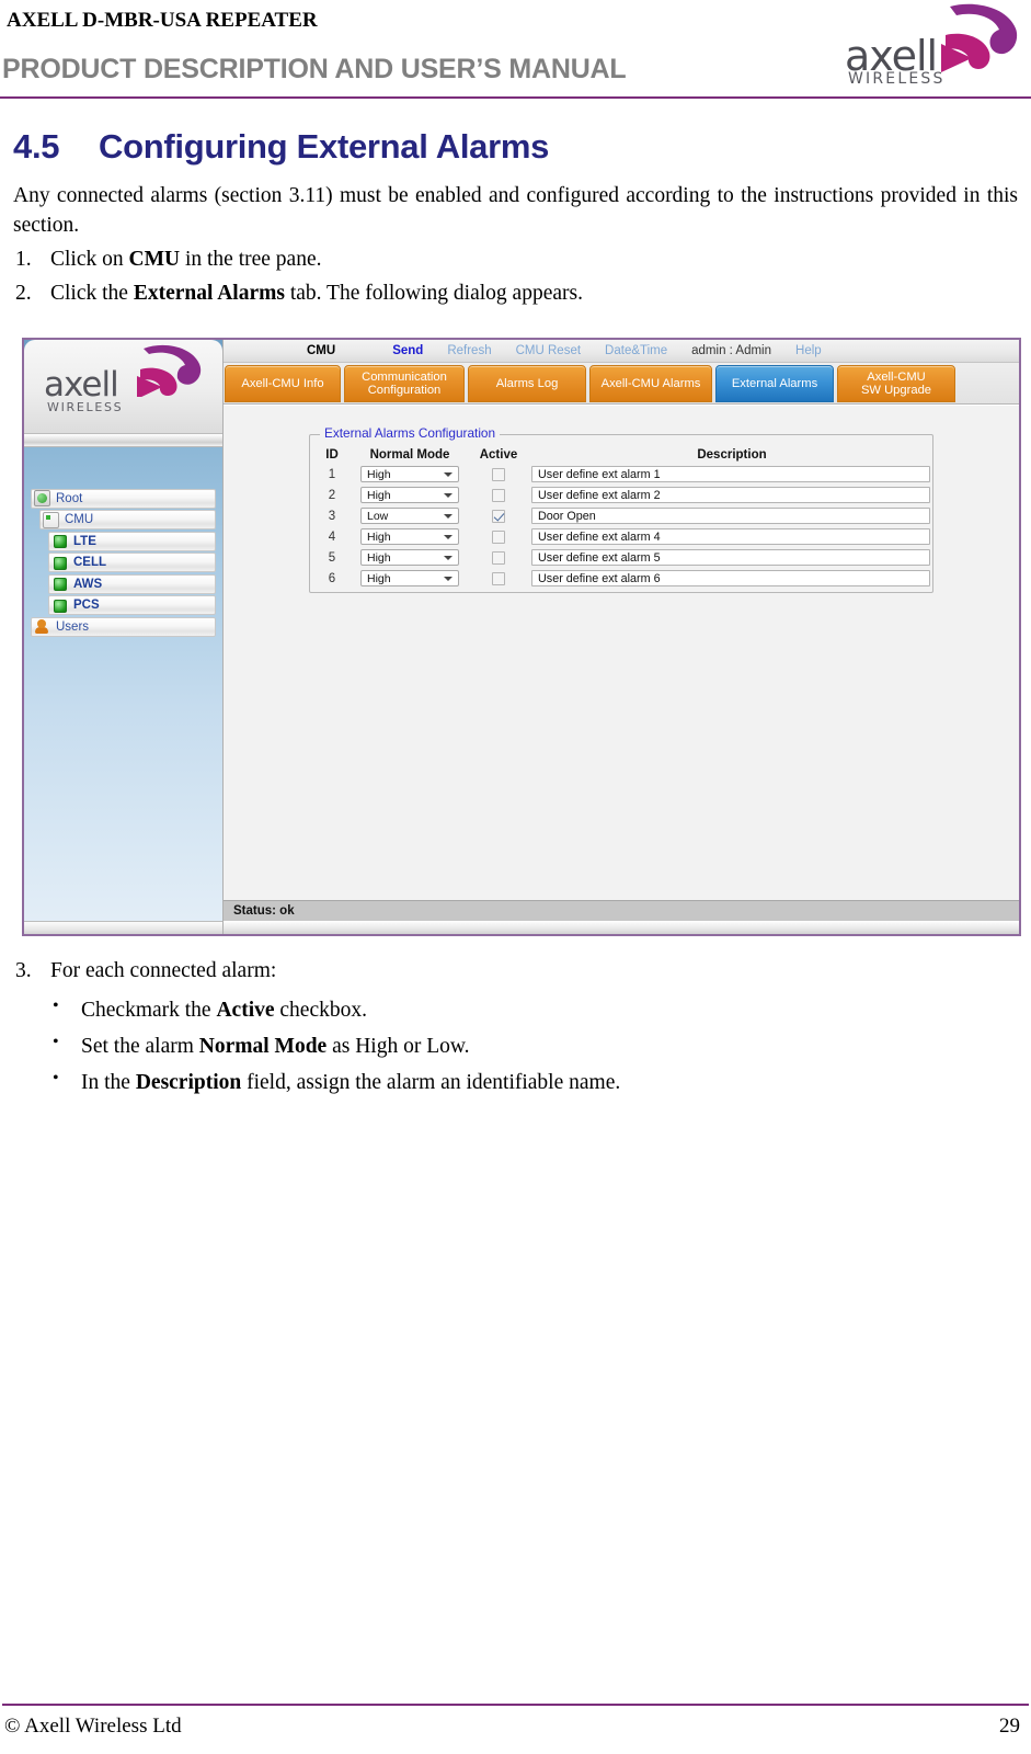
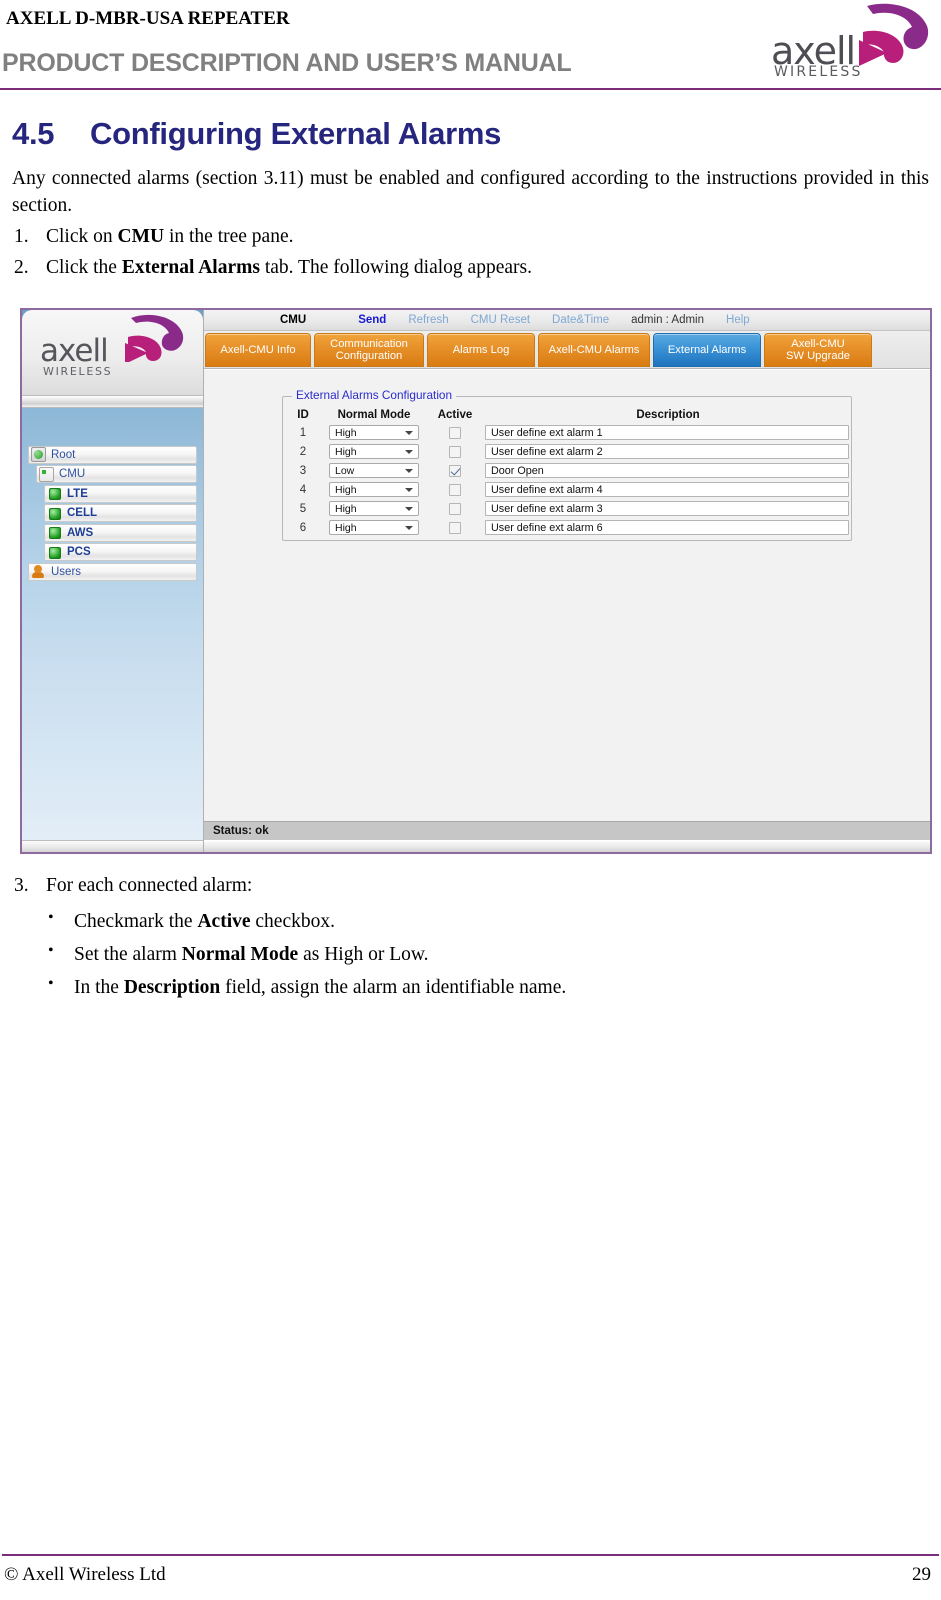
  AXELL D-MBR-USA REPEATER
  PRODUCT DESCRIPTION AND USER’S MANUAL
  axell
  WIRELESS
  4.5 Configuring External Alarms
  Any connected alarms (section 3.11) must be enabled and configured according to the instructions provided in this section.
  1.
  Click on CMU in the tree pane.
  2.
  Click the External Alarms tab. The following dialog appears.
  axell
  WIRELESS
  Root
  CMU
  LTE
  CELL
  AWS
  PCS
  Users
  CMU
  Send
  Refresh
  CMU Reset
  Date&Time
  admin : Admin
  Help
  Axell-CMU Info
  Communication
  Configuration
  Alarms Log
  Axell-CMU Alarms
  External Alarms
  Axell-CMU
  SW Upgrade
  External Alarms Configuration
  ID
  Normal Mode
  Active
  Description
  1
  High
  User define ext alarm 1
  2
  High
  User define ext alarm 2
  3
  Low
  Door Open
  4
  High
  User define ext alarm 4
  5
  High
- User define ext alarm 5
+ User define ext alarm 3
  6
  High
  User define ext alarm 6
  Status: ok
  3.
  For each connected alarm:
  •
  Checkmark the Active checkbox.
  •
  Set the alarm Normal Mode as High or Low.
  •
  In the Description field, assign the alarm an identifiable name.
  © Axell Wireless Ltd
  29
